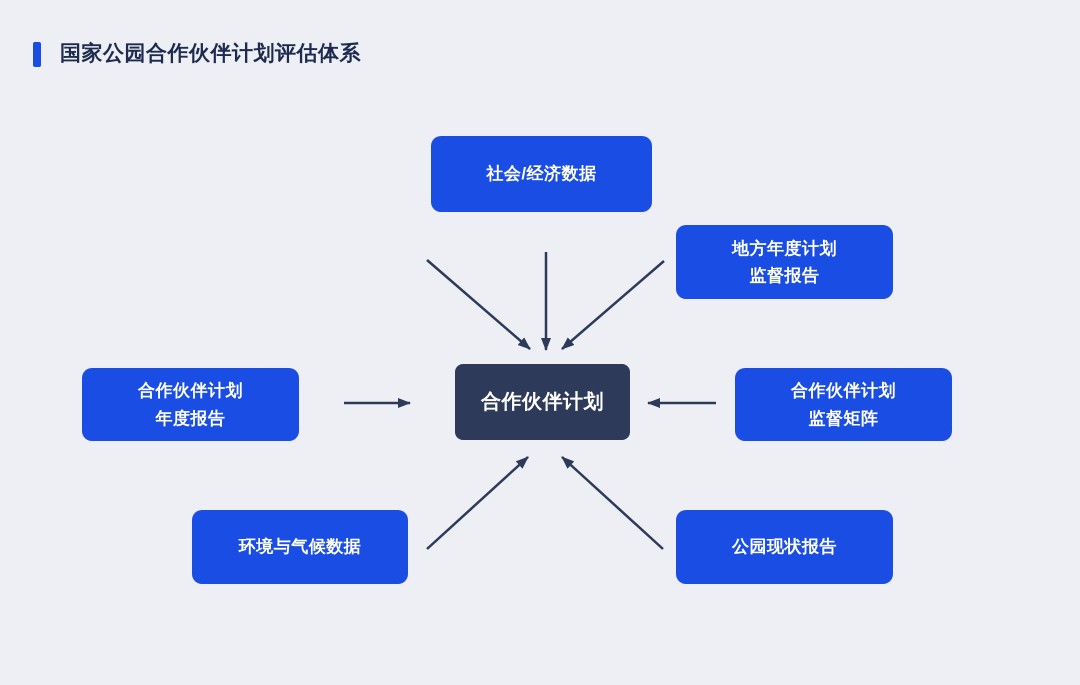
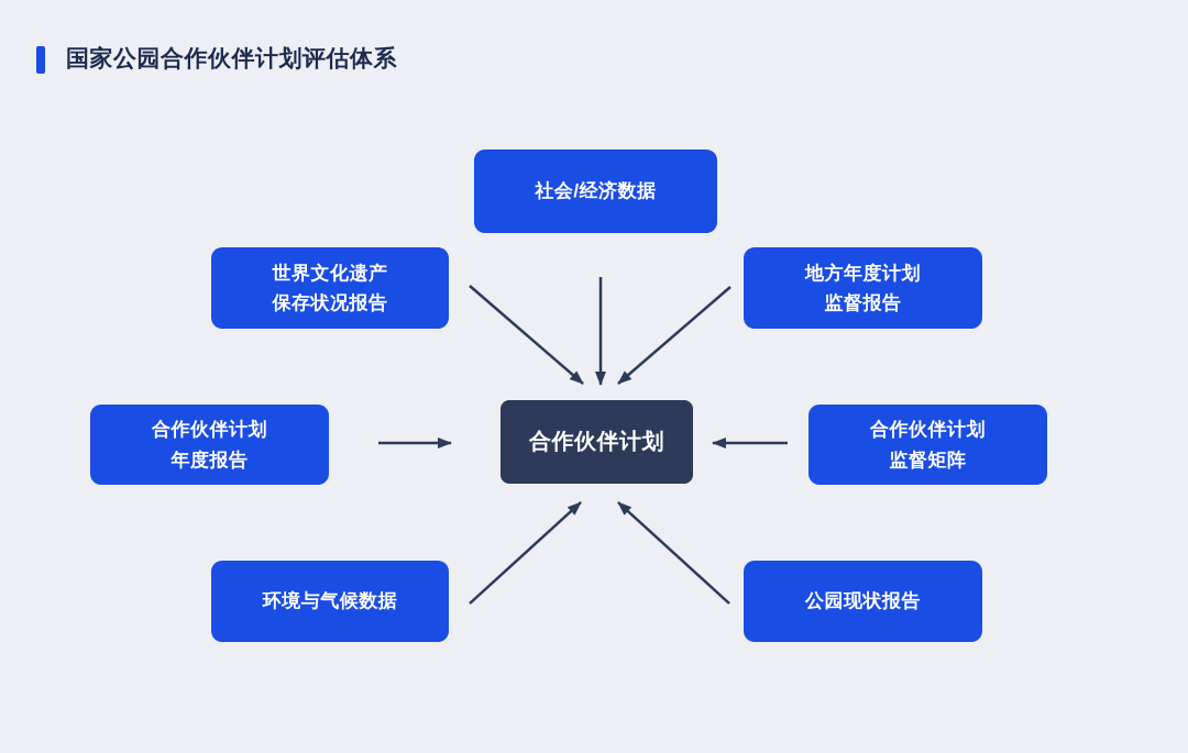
  国家公园合作伙伴计划评估体系
  社会/经济数据
+ 世界文化遗产
+ 保存状况报告
  地方年度计划
  监督报告
  合作伙伴计划
  年度报告
  合作伙伴计划
  合作伙伴计划
  监督矩阵
  环境与气候数据
  公园现状报告
